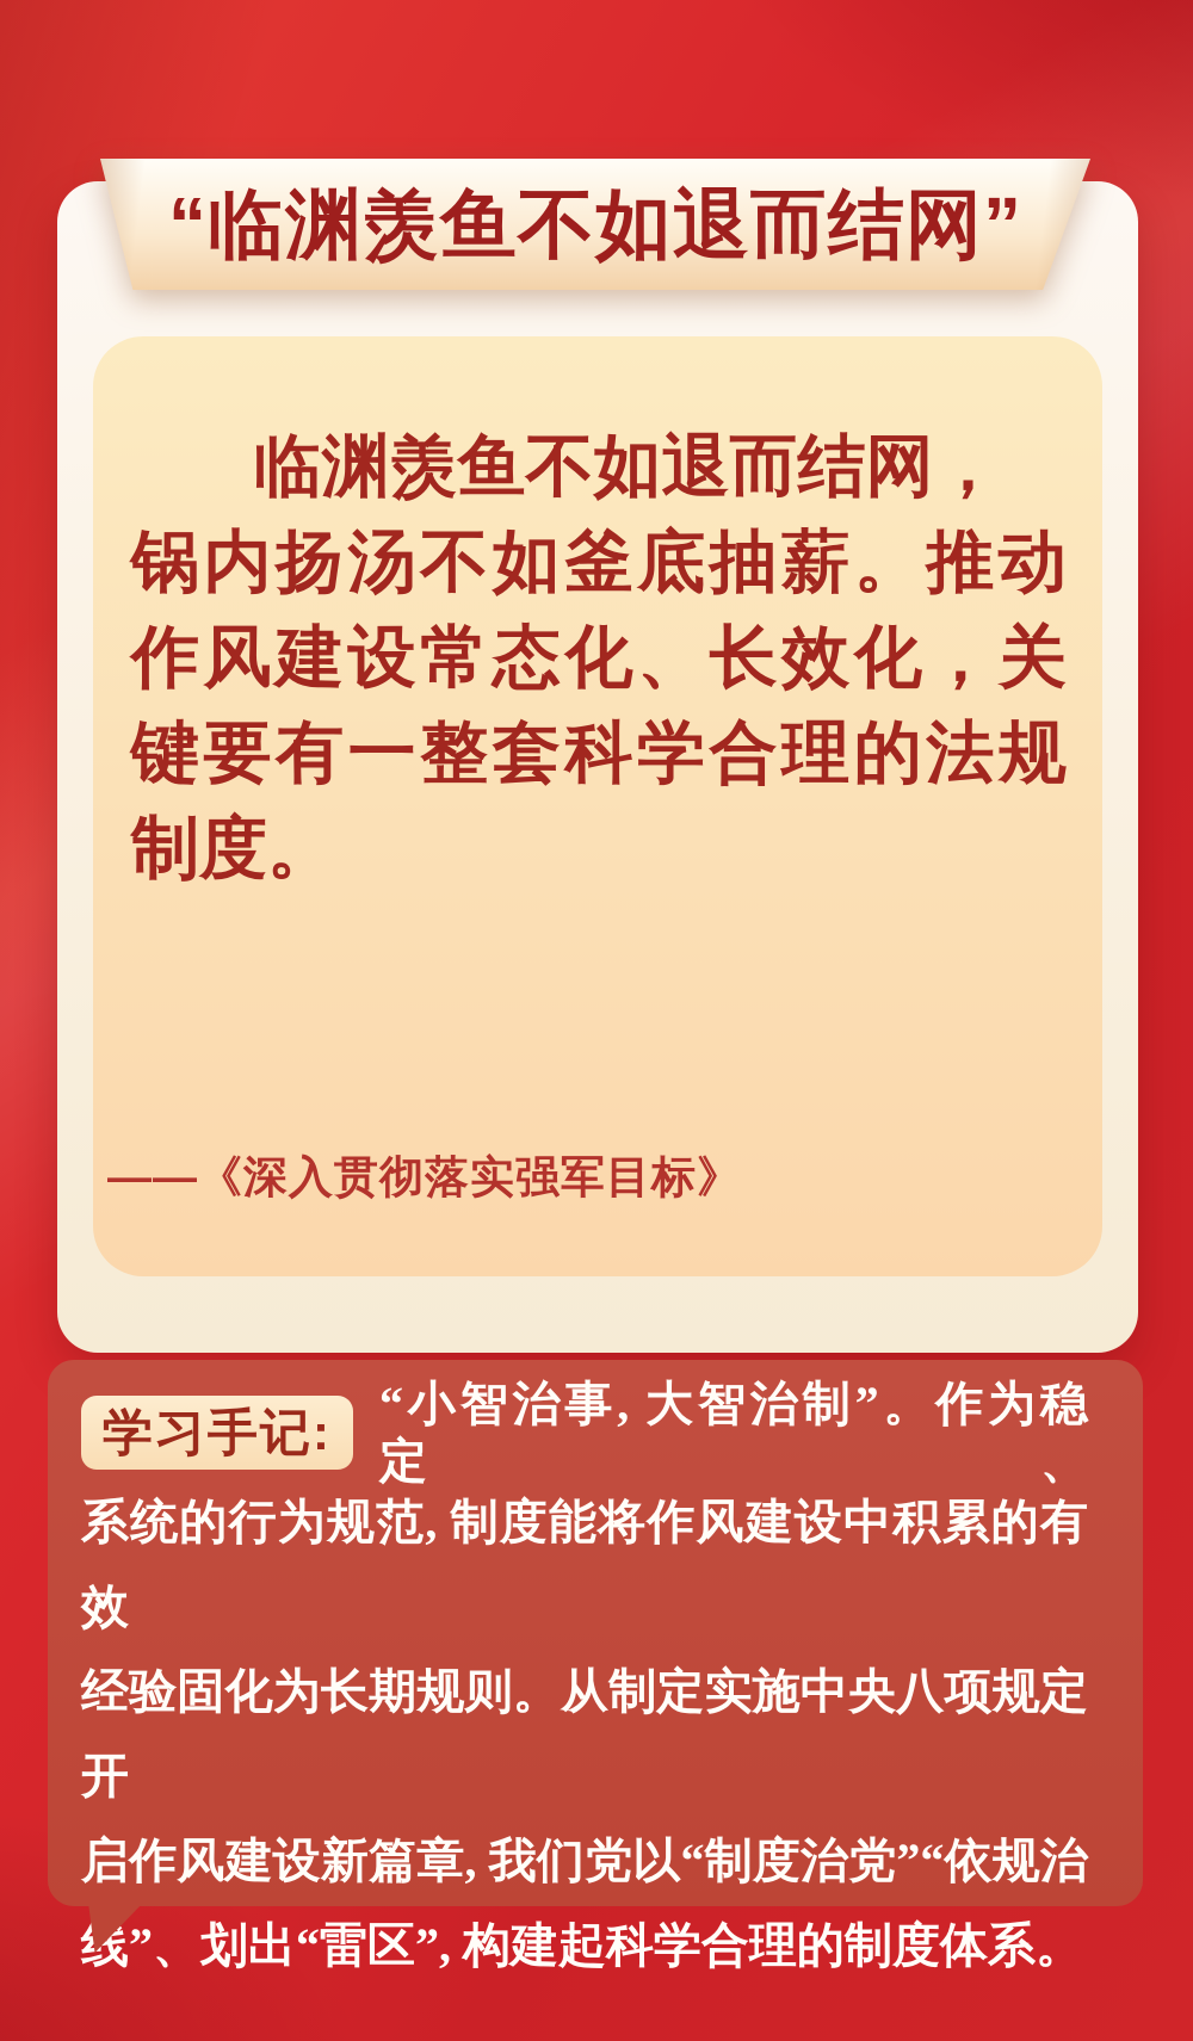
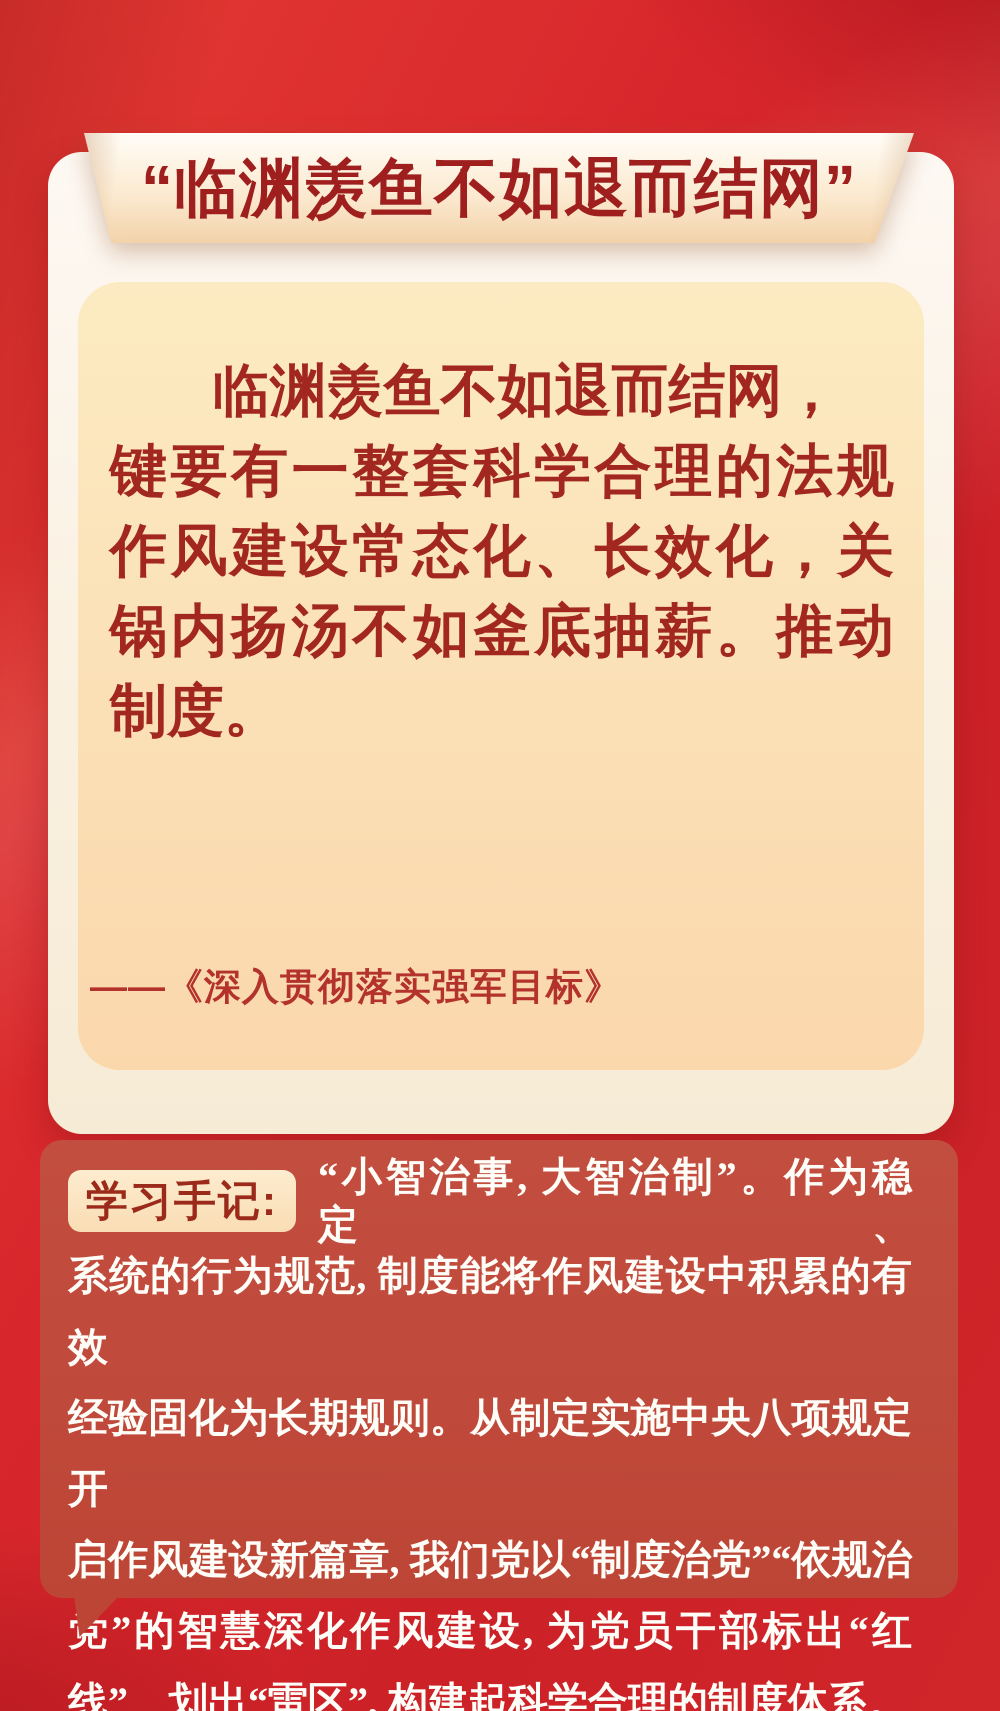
  “临渊羡鱼不如退而结网”
  临渊羡鱼不如退而结网，
- 锅内扬汤不如釜底抽薪。推动
+ 键要有一整套科学合理的法规
  作风建设常态化、长效化，关
- 键要有一整套科学合理的法规
+ 锅内扬汤不如釜底抽薪。推动
  制度。
  ——《深入贯彻落实强军目标》
  学习手记:
  “小智治事, 大智治制”。作为稳定、
  系统的行为规范, 制度能将作风建设中积累的有效
  经验固化为长期规则。从制定实施中央八项规定开
  启作风建设新篇章, 我们党以“制度治党”“依规治
+ 党”的智慧深化作风建设, 为党员干部标出“红
  线”、划出“雷区”, 构建起科学合理的制度体系。
